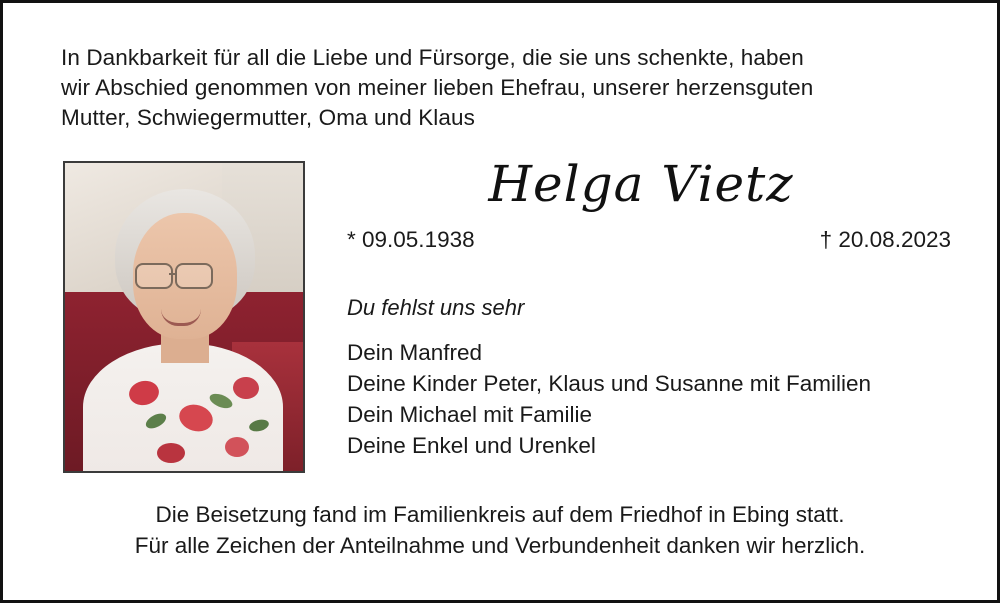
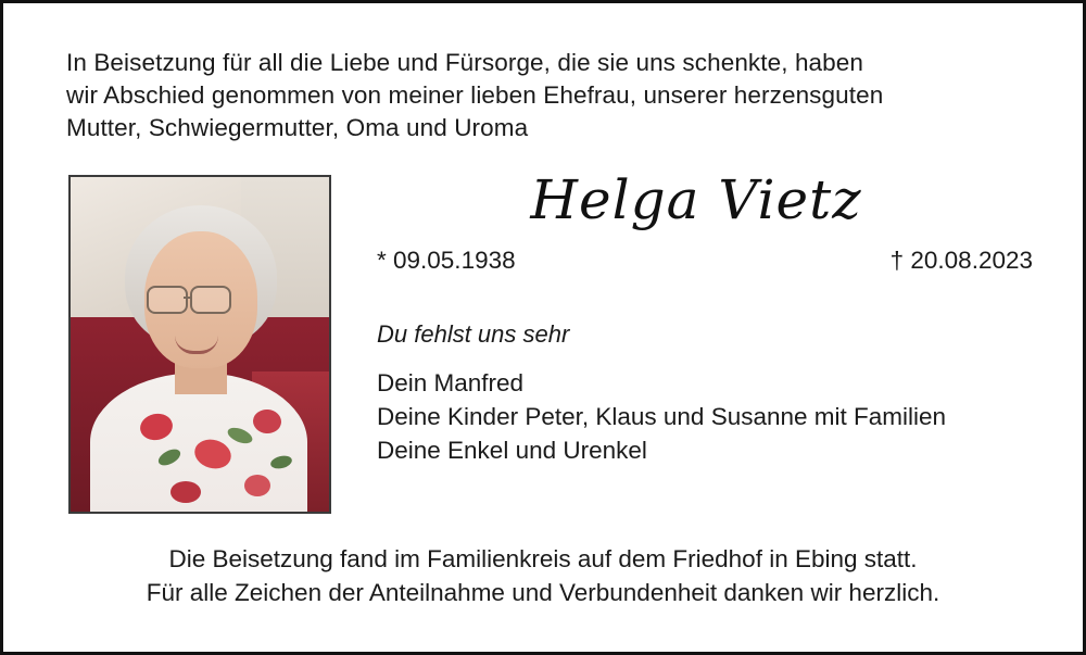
- In Dankbarkeit für all die Liebe und Fürsorge, die sie uns schenkte, haben
+ In Beisetzung für all die Liebe und Fürsorge, die sie uns schenkte, haben
  wir Abschied genommen von meiner lieben Ehefrau, unserer herzensguten
- Mutter, Schwiegermutter, Oma und Klaus
+ Mutter, Schwiegermutter, Oma und Uroma
  Helga Vietz
  * 09.05.1938
  † 20.08.2023
  Du fehlst uns sehr
  Dein Manfred
  Deine Kinder Peter, Klaus und Susanne mit Familien
- Dein Michael mit Familie
  Deine Enkel und Urenkel
  Die Beisetzung fand im Familienkreis auf dem Friedhof in Ebing statt.
  Für alle Zeichen der Anteilnahme und Verbundenheit danken wir herzlich.
